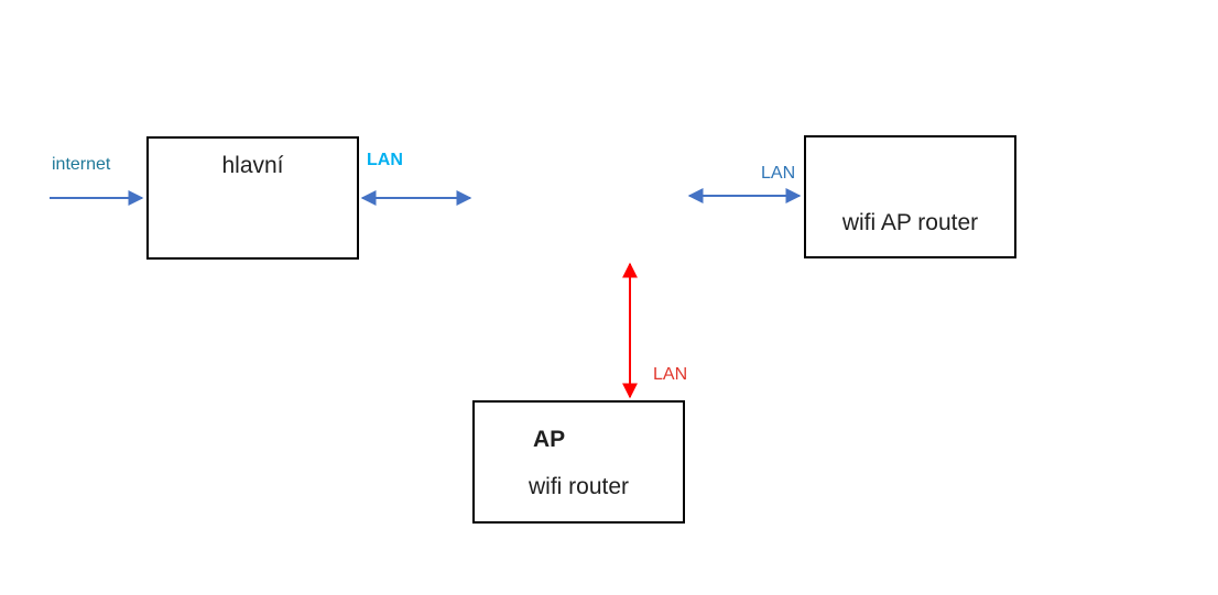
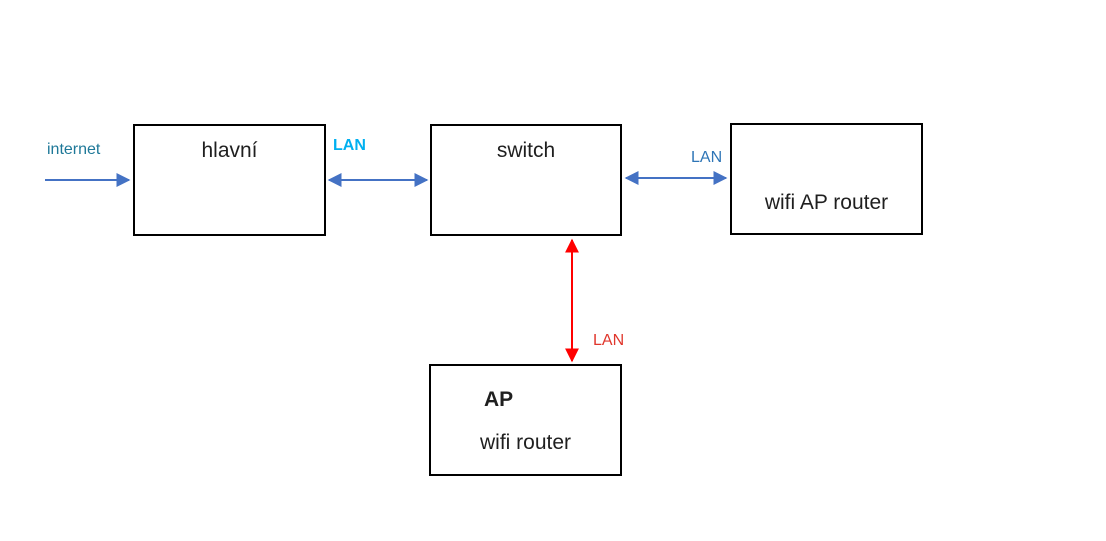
  hlavní
+ switch
  wifi AP router
  AP
  wifi router
  internet
  LAN
  LAN
  LAN
